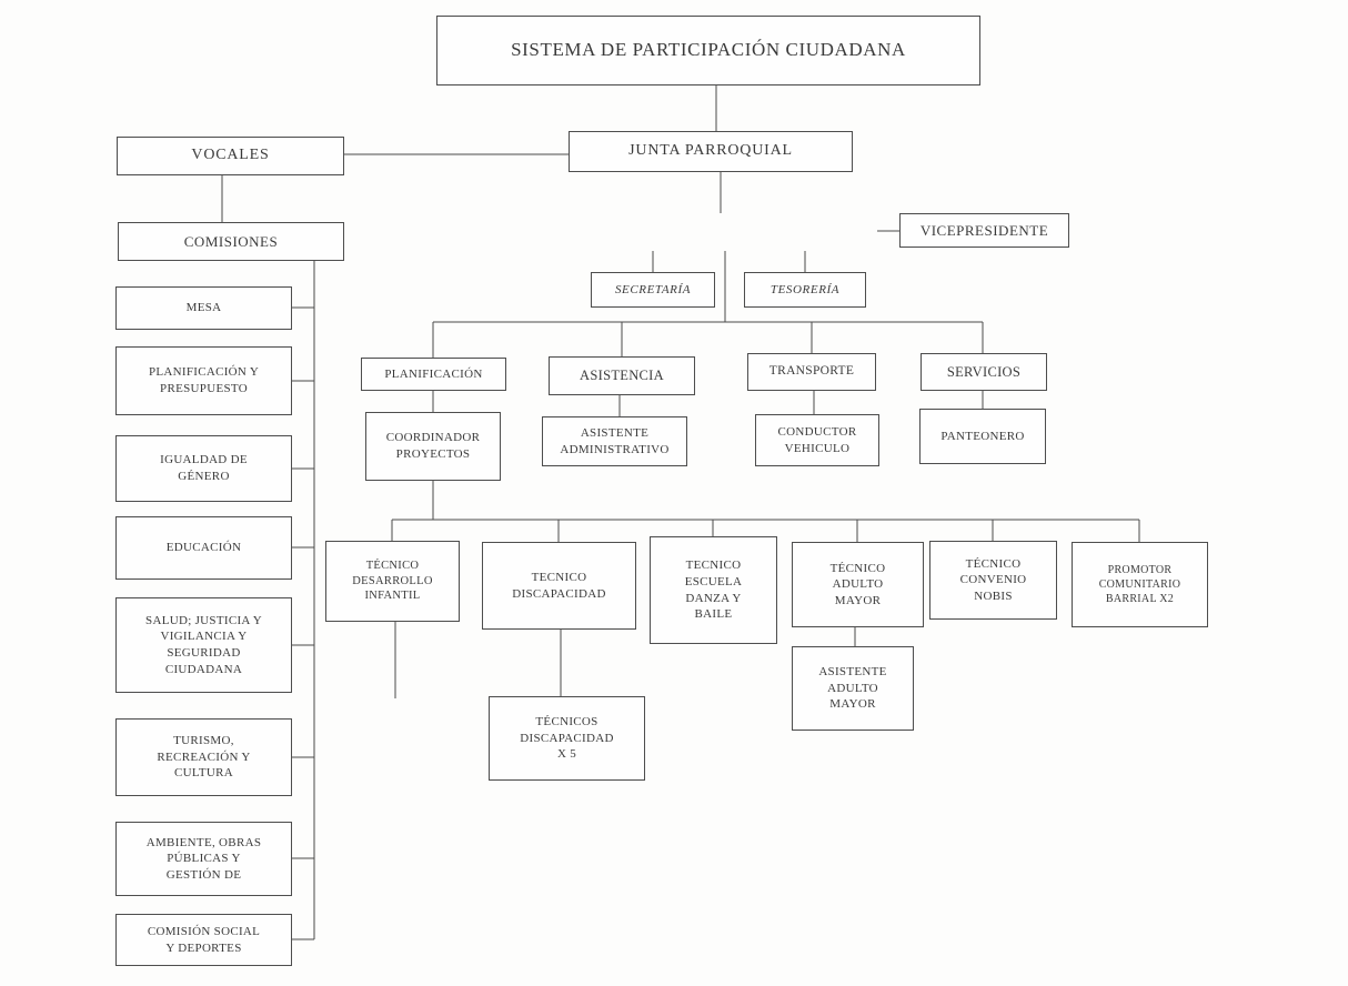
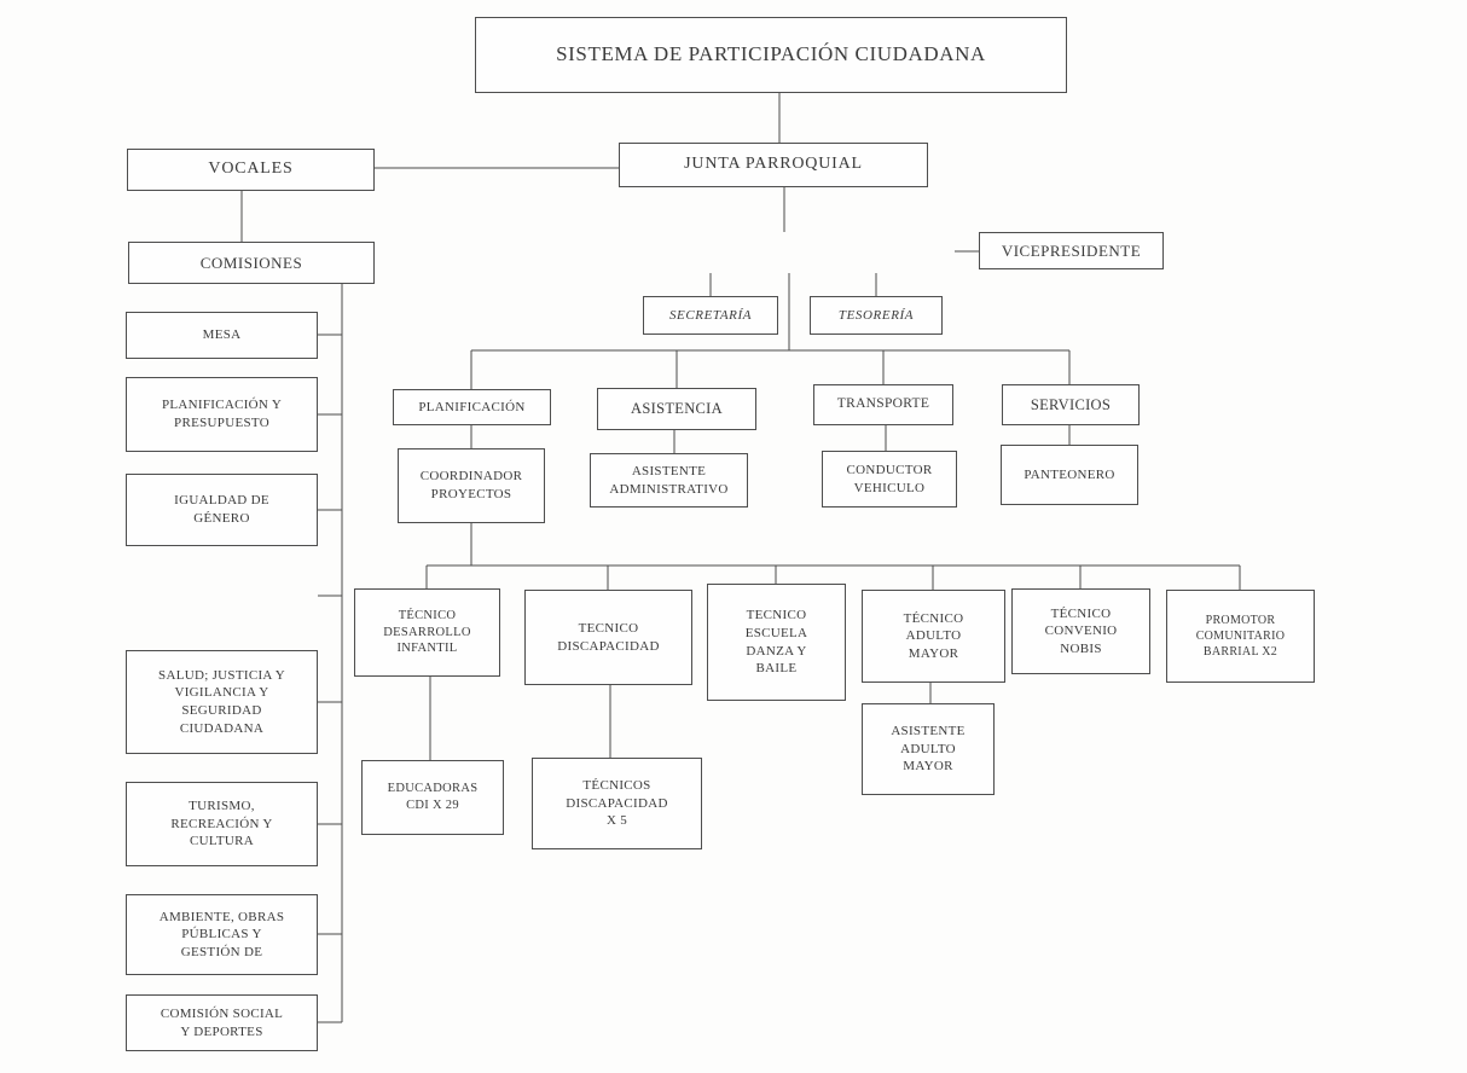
  SISTEMA DE PARTICIPACIÓN CIUDADANA
  JUNTA PARROQUIAL
  VOCALES
  COMISIONES
  VICEPRESIDENTE
  SECRETARÍA
  TESORERÍA
  PLANIFICACIÓN
  ASISTENCIA
  TRANSPORTE
  SERVICIOS
  COORDINADOR
  PROYECTOS
  ASISTENTE
  ADMINISTRATIVO
  CONDUCTOR
  VEHICULO
  PANTEONERO
  TÉCNICO
  DESARROLLO
  INFANTIL
  TECNICO
  DISCAPACIDAD
  TECNICO
  ESCUELA
  DANZA Y
  BAILE
  TÉCNICO
  ADULTO
  MAYOR
  TÉCNICO
  CONVENIO
  NOBIS
  PROMOTOR
  COMUNITARIO
  BARRIAL X2
+ EDUCADORAS
+ CDI X 29
  TÉCNICOS
  DISCAPACIDAD
  X 5
  ASISTENTE
  ADULTO
  MAYOR
  MESA
  PLANIFICACIÓN Y
  PRESUPUESTO
  IGUALDAD DE
  GÉNERO
- EDUCACIÓN
  SALUD; JUSTICIA Y
  VIGILANCIA Y
  SEGURIDAD
  CIUDADANA
  TURISMO,
  RECREACIÓN Y
  CULTURA
  AMBIENTE, OBRAS
  PÚBLICAS Y
  GESTIÓN DE
  COMISIÓN SOCIAL
  Y DEPORTES
